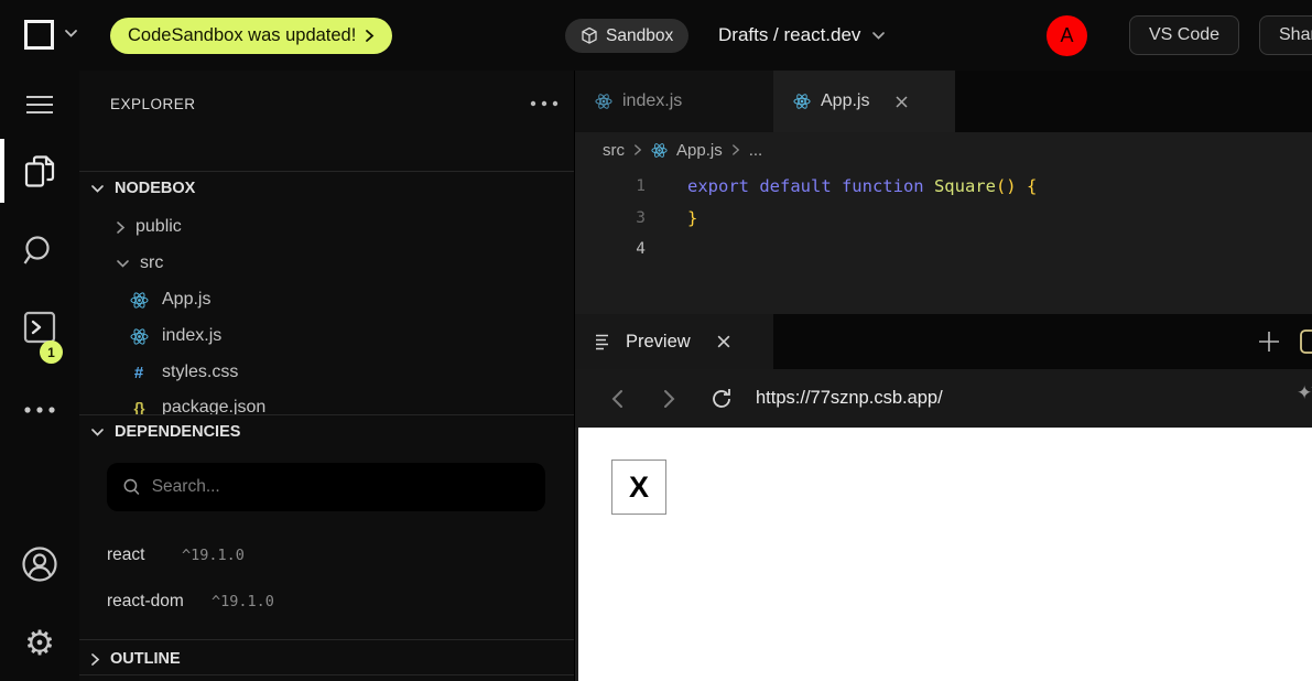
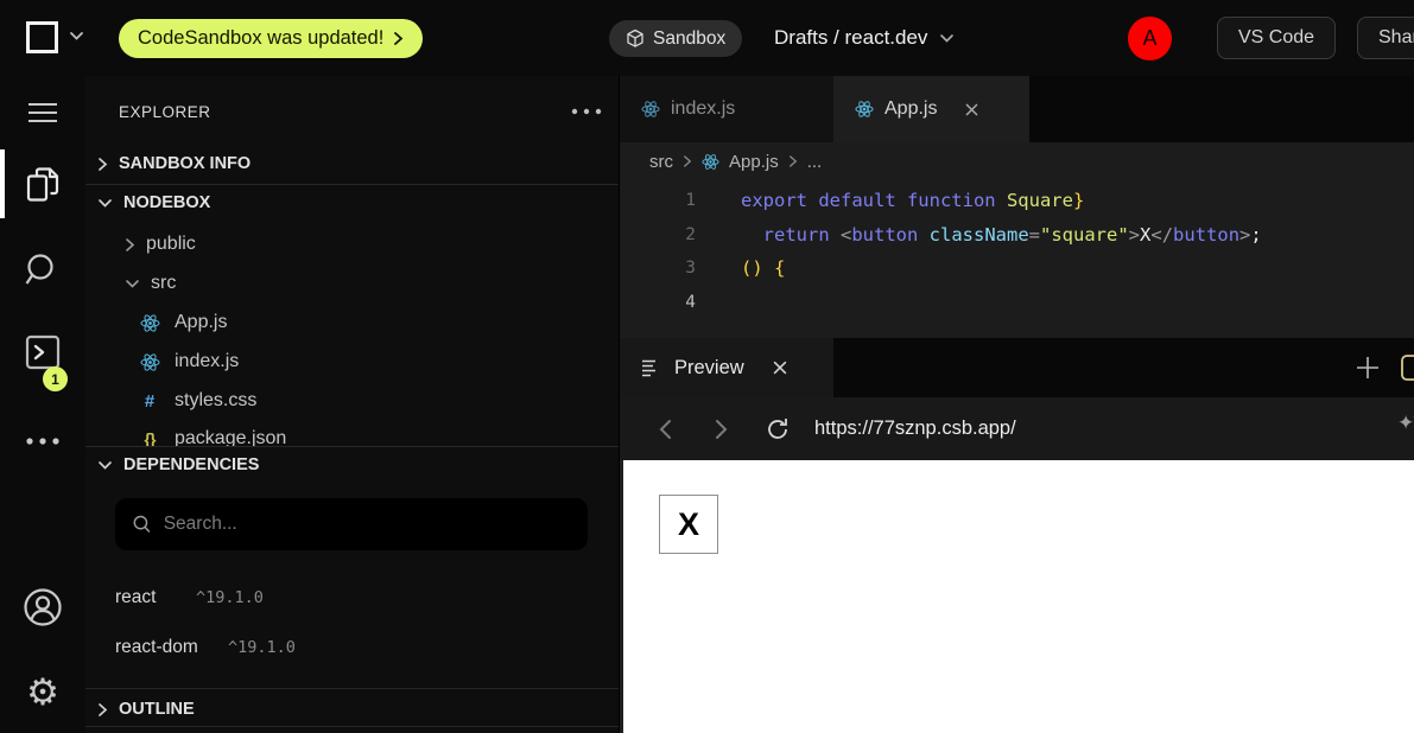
  CodeSandbox was updated!
  Sandbox
  Drafts / react.dev
  A
  VS Code
  1
  ⚙
  EXPLORER
+ SANDBOX INFO
  NODEBOX
  public
  src
  App.js
  index.js
  #
  styles.css
  {}
  package.json
  DEPENDENCIES
  Search...
  react
  ^19.1.0
  react-dom
  ^19.1.0
  OUTLINE
  index.js
  App.js
  src
  App.js
  ...
  1
- export default function Square() {
+ export default function Square}
+ 2
+ return <button className="square">X</button>;
  3
- }
+ () {
  4
  Preview
  https://77sznp.csb.app/
  X
